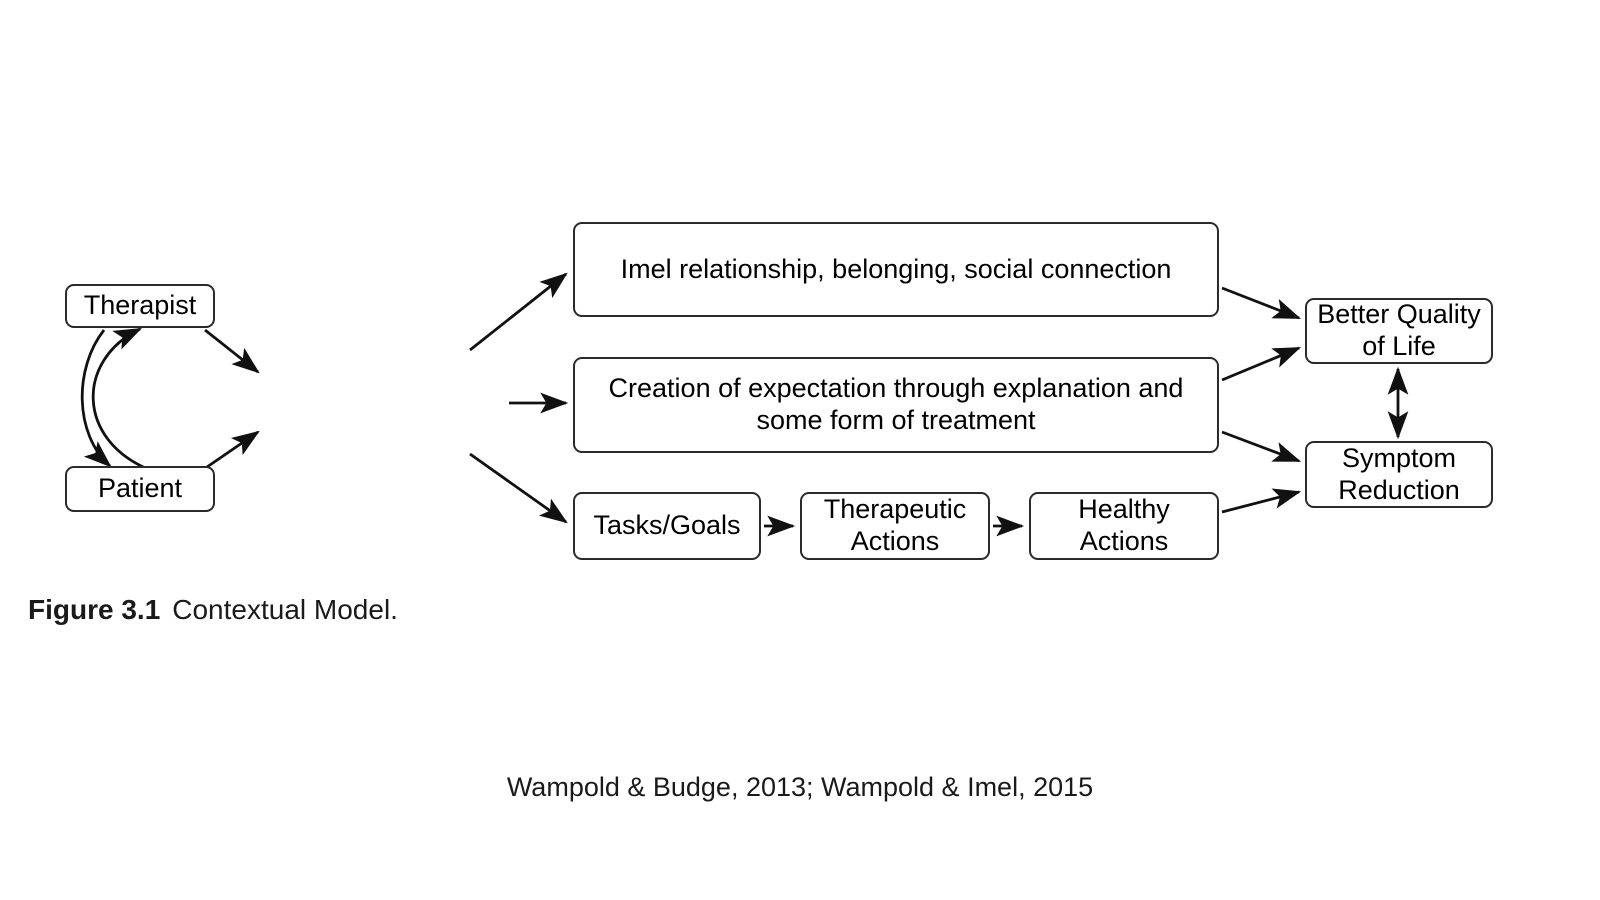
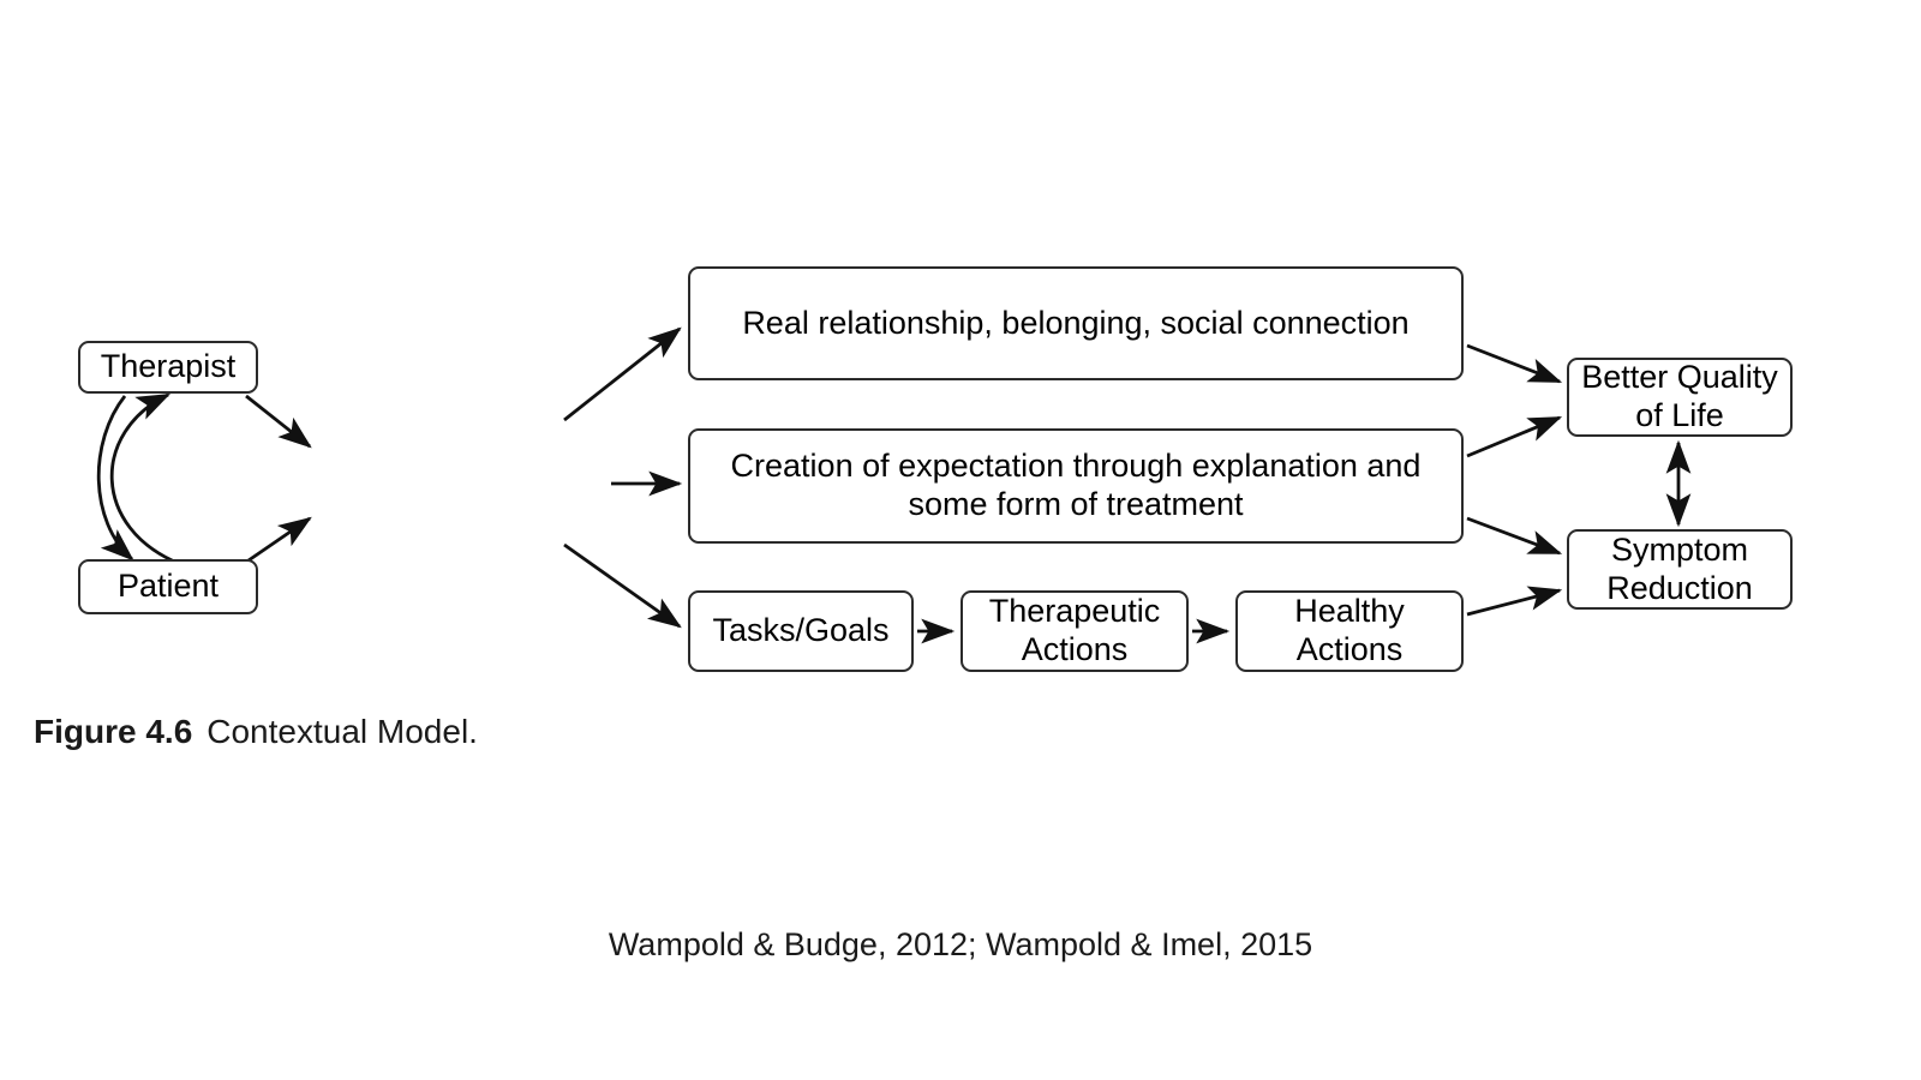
  Therapist
  Patient
- Imel relationship, belonging, social connection
+ Real relationship, belonging, social connection
  Creation of expectation through explanation and
  some form of treatment
  Tasks/Goals
  Therapeutic
  Actions
  Healthy
  Actions
  Better Quality
  of Life
  Symptom
  Reduction
- Figure 3.1 Contextual Model.
+ Figure 4.6 Contextual Model.
- Wampold & Budge, 2013; Wampold & Imel, 2015
+ Wampold & Budge, 2012; Wampold & Imel, 2015
